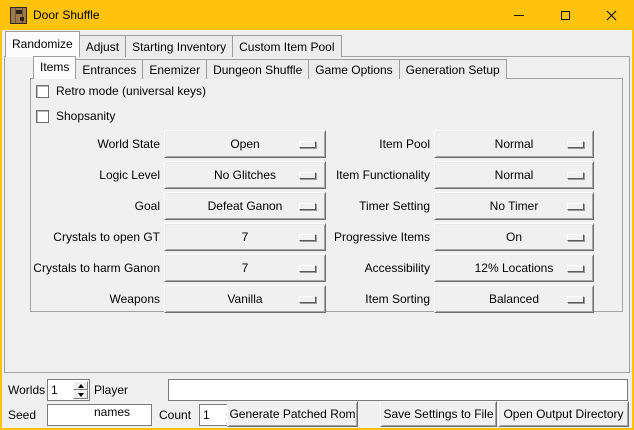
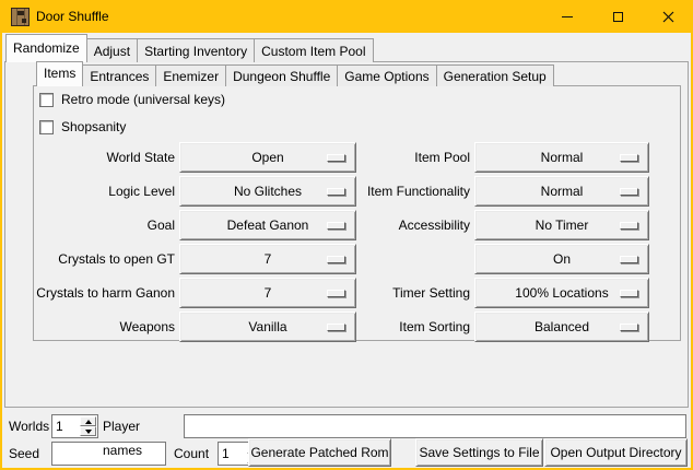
  Door Shuffle
  Randomize
  Adjust
  Starting Inventory
  Custom Item Pool
  Items
  Entrances
  Enemizer
  Dungeon Shuffle
  Game Options
  Generation Setup
  Retro mode (universal keys)
  Shopsanity
  World State
  Open
  Logic Level
  No Glitches
  Goal
  Defeat Ganon
  Crystals to open GT
  7
  Crystals to harm Ganon
  7
  Weapons
  Vanilla
  Item Pool
  Normal
  Item Functionality
  Normal
- Timer Setting
+ Accessibility
  No Timer
- Progressive Items
  On
- Accessibility
+ Timer Setting
- 12% Locations
+ 100% Locations
  Item Sorting
  Balanced
  Worlds
  1
  Player names
  Seed
  Count
  1
  Generate Patched Rom
  Save Settings to File
  Open Output Directory
